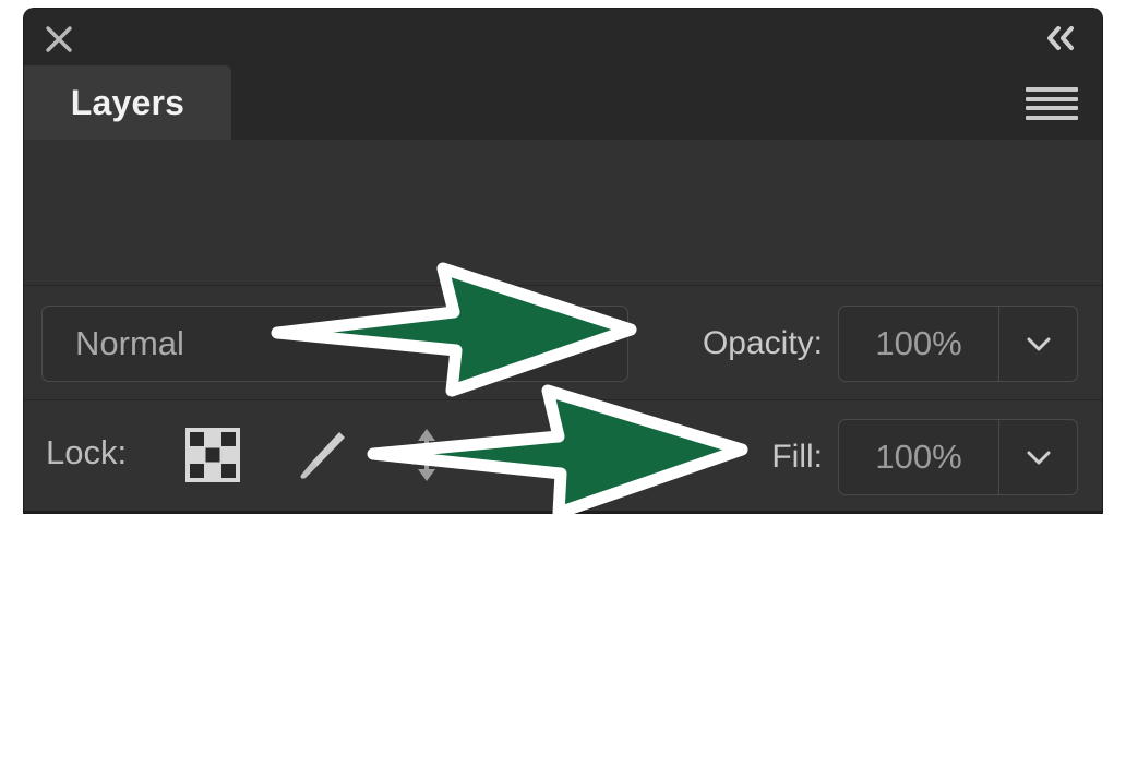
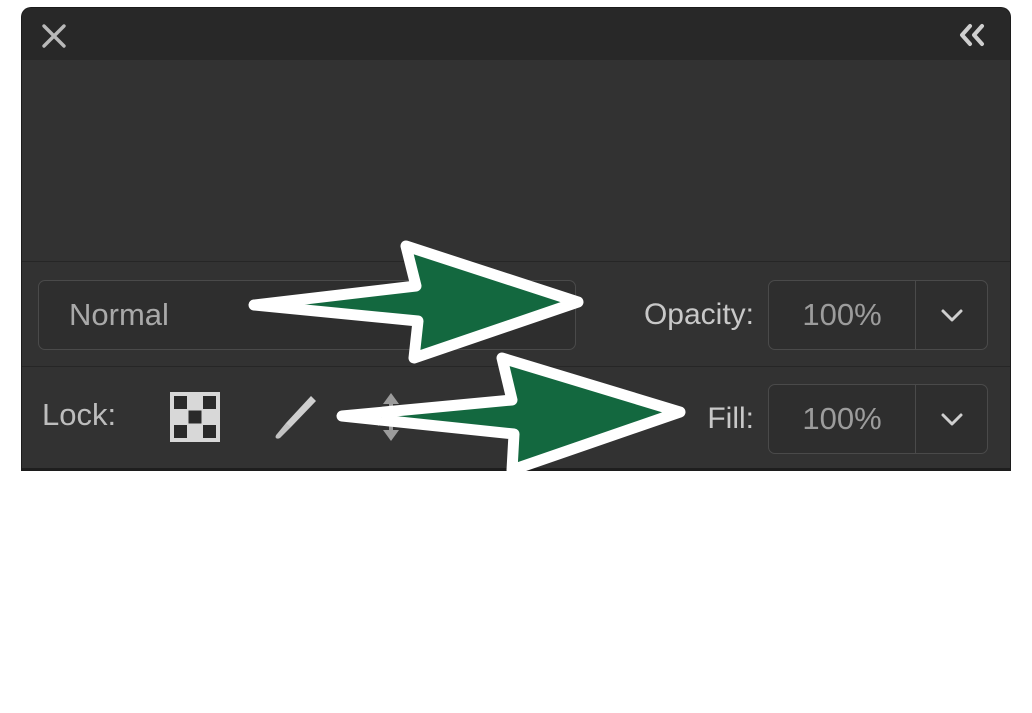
- Layers
  Normal
  Opacity:
  100%
  Lock:
  Fill:
  100%
